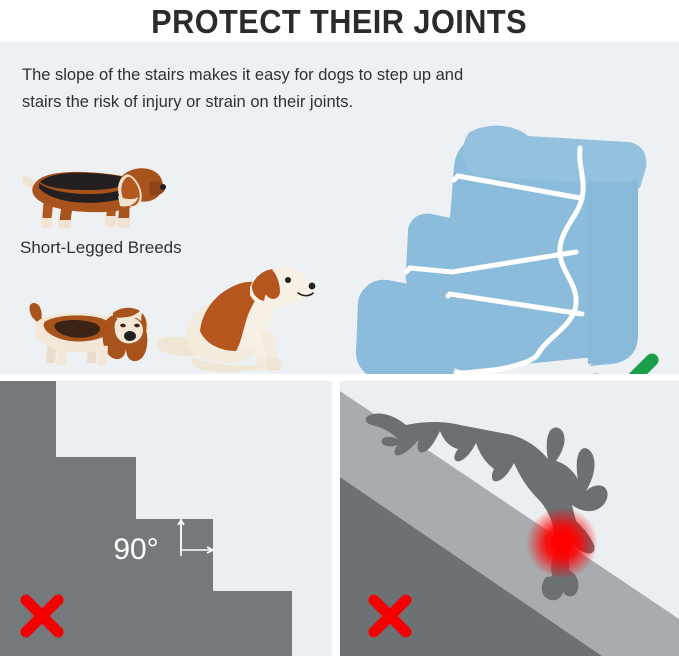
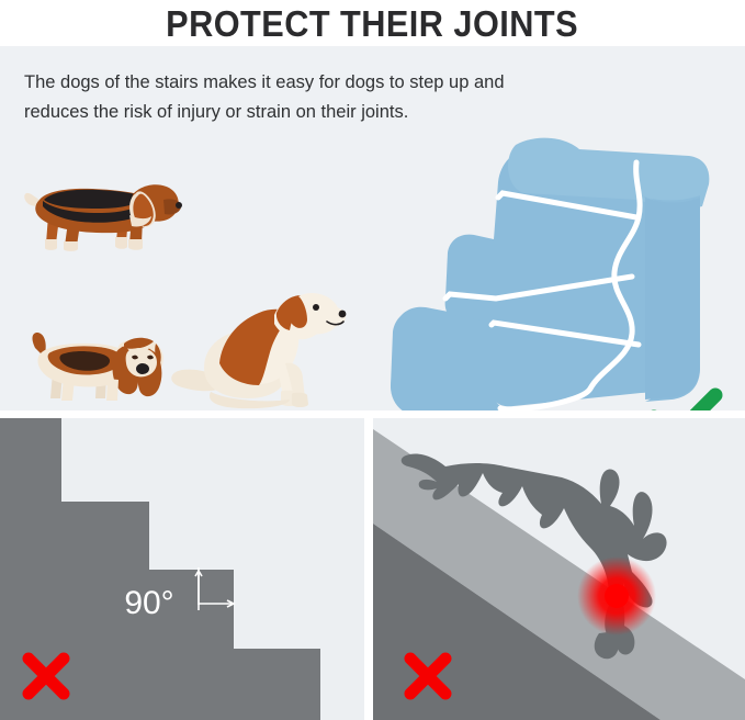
  PROTECT THEIR JOINTS
- The slope of the stairs makes it easy for dogs to step up and
+ The dogs of the stairs makes it easy for dogs to step up and
- stairs the risk of injury or strain on their joints.
+ reduces the risk of injury or strain on their joints.
- Short-Legged Breeds
  90°
